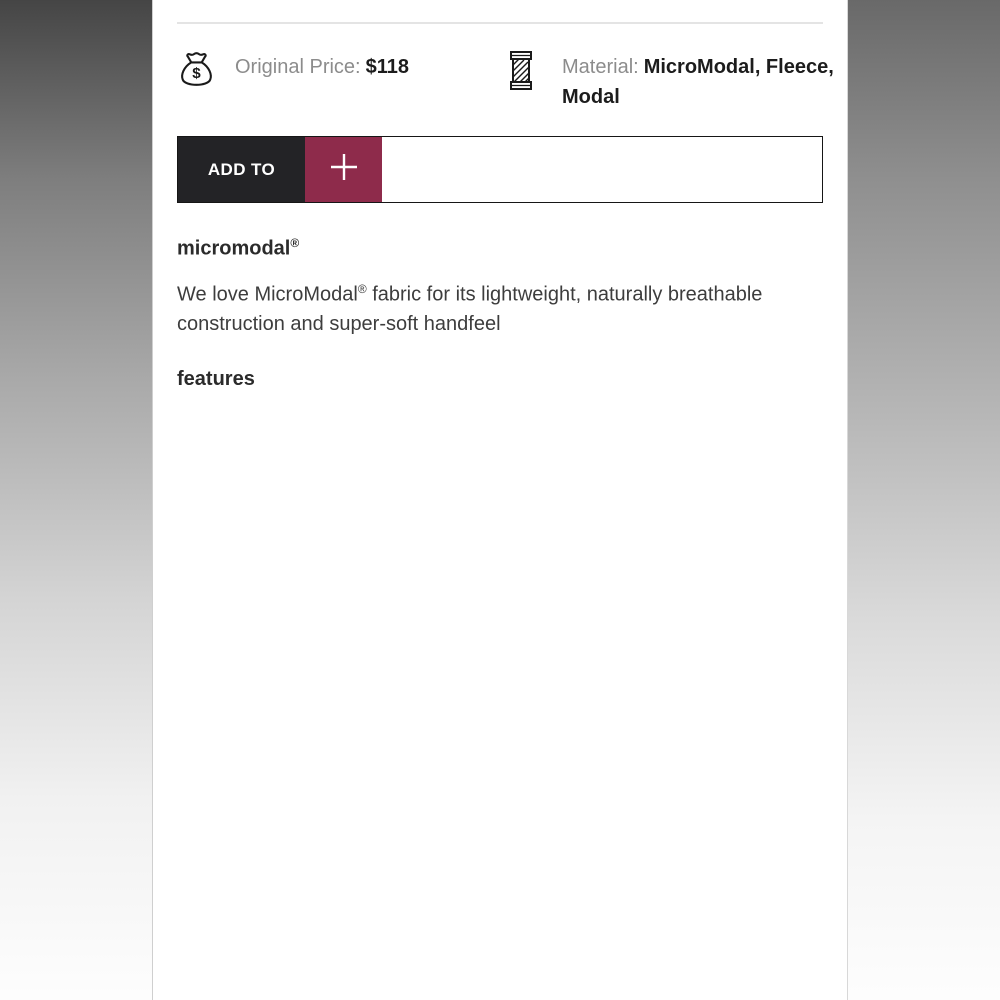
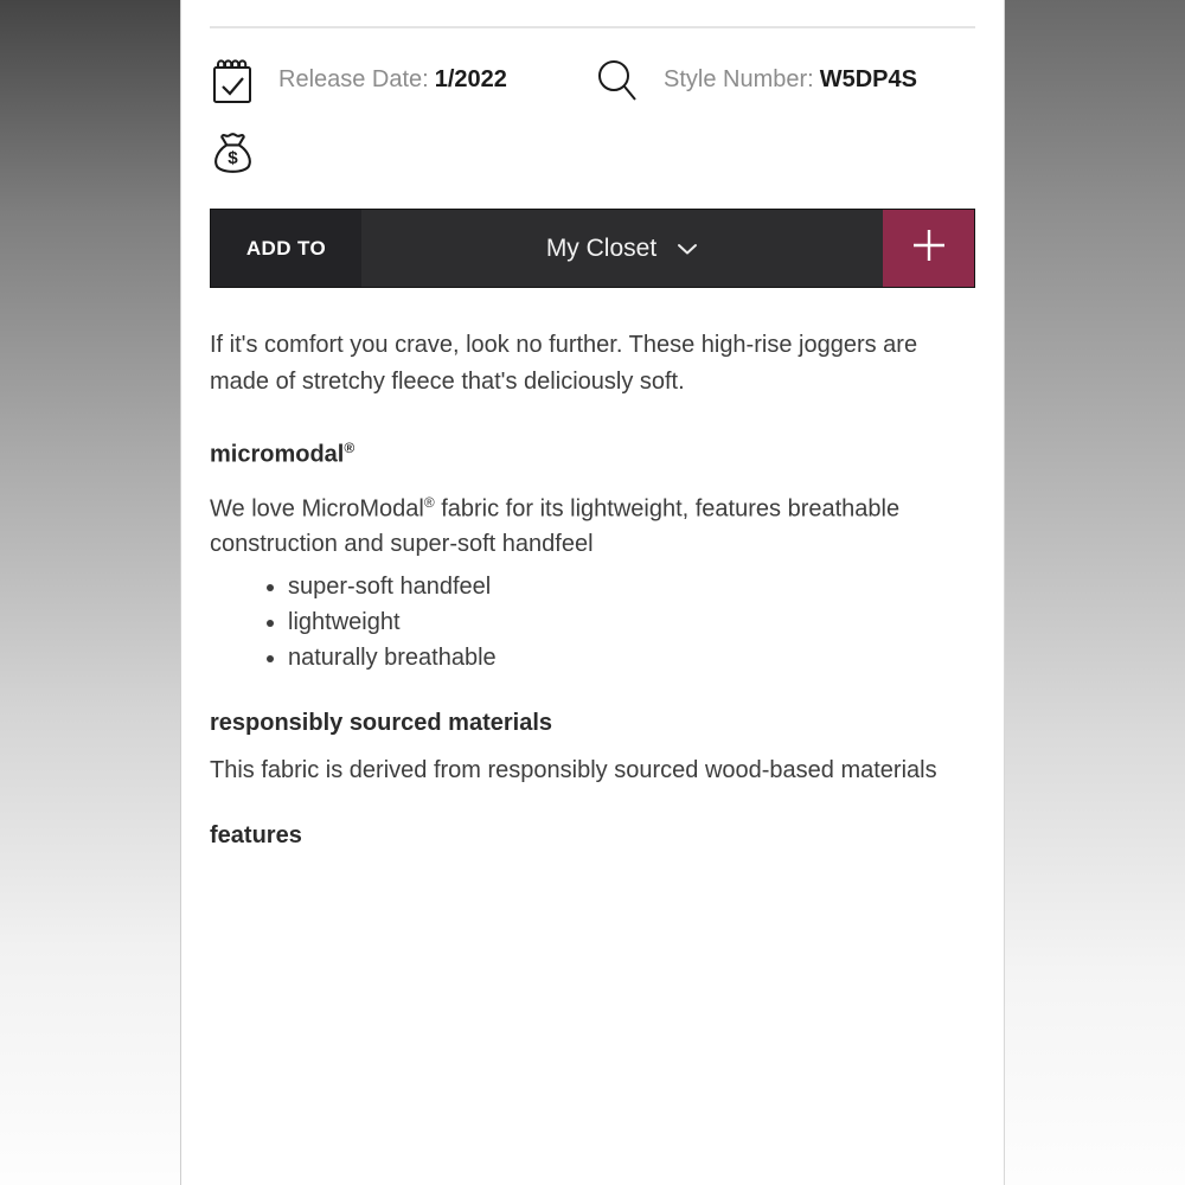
+ Release Date: 1/2022
+ Style Number: W5DP4S
  $
- Original Price: $118
- Material: MicroModal, Fleece, Modal
  ADD TO
+ My Closet
+ If it's comfort you crave, look no further. These high-rise joggers are made of stretchy fleece that's deliciously soft.
  micromodal®
- We love MicroModal® fabric for its lightweight, naturally breathable construction and super-soft handfeel
+ We love MicroModal® fabric for its lightweight, features breathable construction and super-soft handfeel
+ super-soft handfeel
+ lightweight
+ naturally breathable
+ responsibly sourced materials
+ This fabric is derived from responsibly sourced wood-based materials
  features
